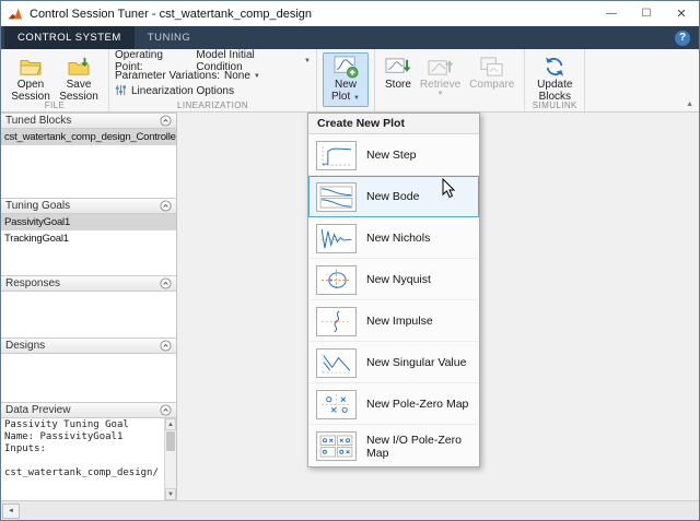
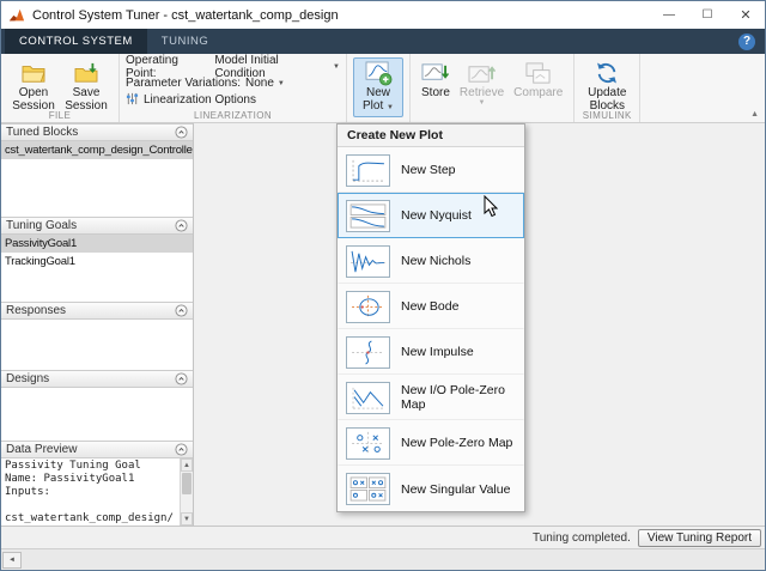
- Control Session Tuner - cst_watertank_comp_design
+ Control System Tuner - cst_watertank_comp_design
  —
  ☐
  ✕
  CONTROL SYSTEM
  TUNING
  ?
  Open Session
  Save Session
  FILE
  Operating Point:
  Model Initial Condition
  Parameter Variations:
  None
  Linearization Options
  LINEARIZATION
  New Plot
  Store
  Retrieve
  Compare
  Update Blocks
  SIMULINK
  Tuned Blocks
  cst_watertank_comp_design_Controlle
  Tuning Goals
  PassivityGoal1
  TrackingGoal1
  Responses
  Designs
  Data Preview
  Passivity Tuning Goal
  Name: PassivityGoal1
  Inputs:
  cst_watertank_comp_design/
+ Tuning completed.
+ View Tuning Report
  Create New Plot
  New Step
- New Bode
+ New Nyquist
  New Nichols
- New Nyquist
+ New Bode
  New Impulse
- New Singular Value
+ New I/O Pole-Zero Map
  New Pole-Zero Map
- New I/O Pole-Zero Map
+ New Singular Value
